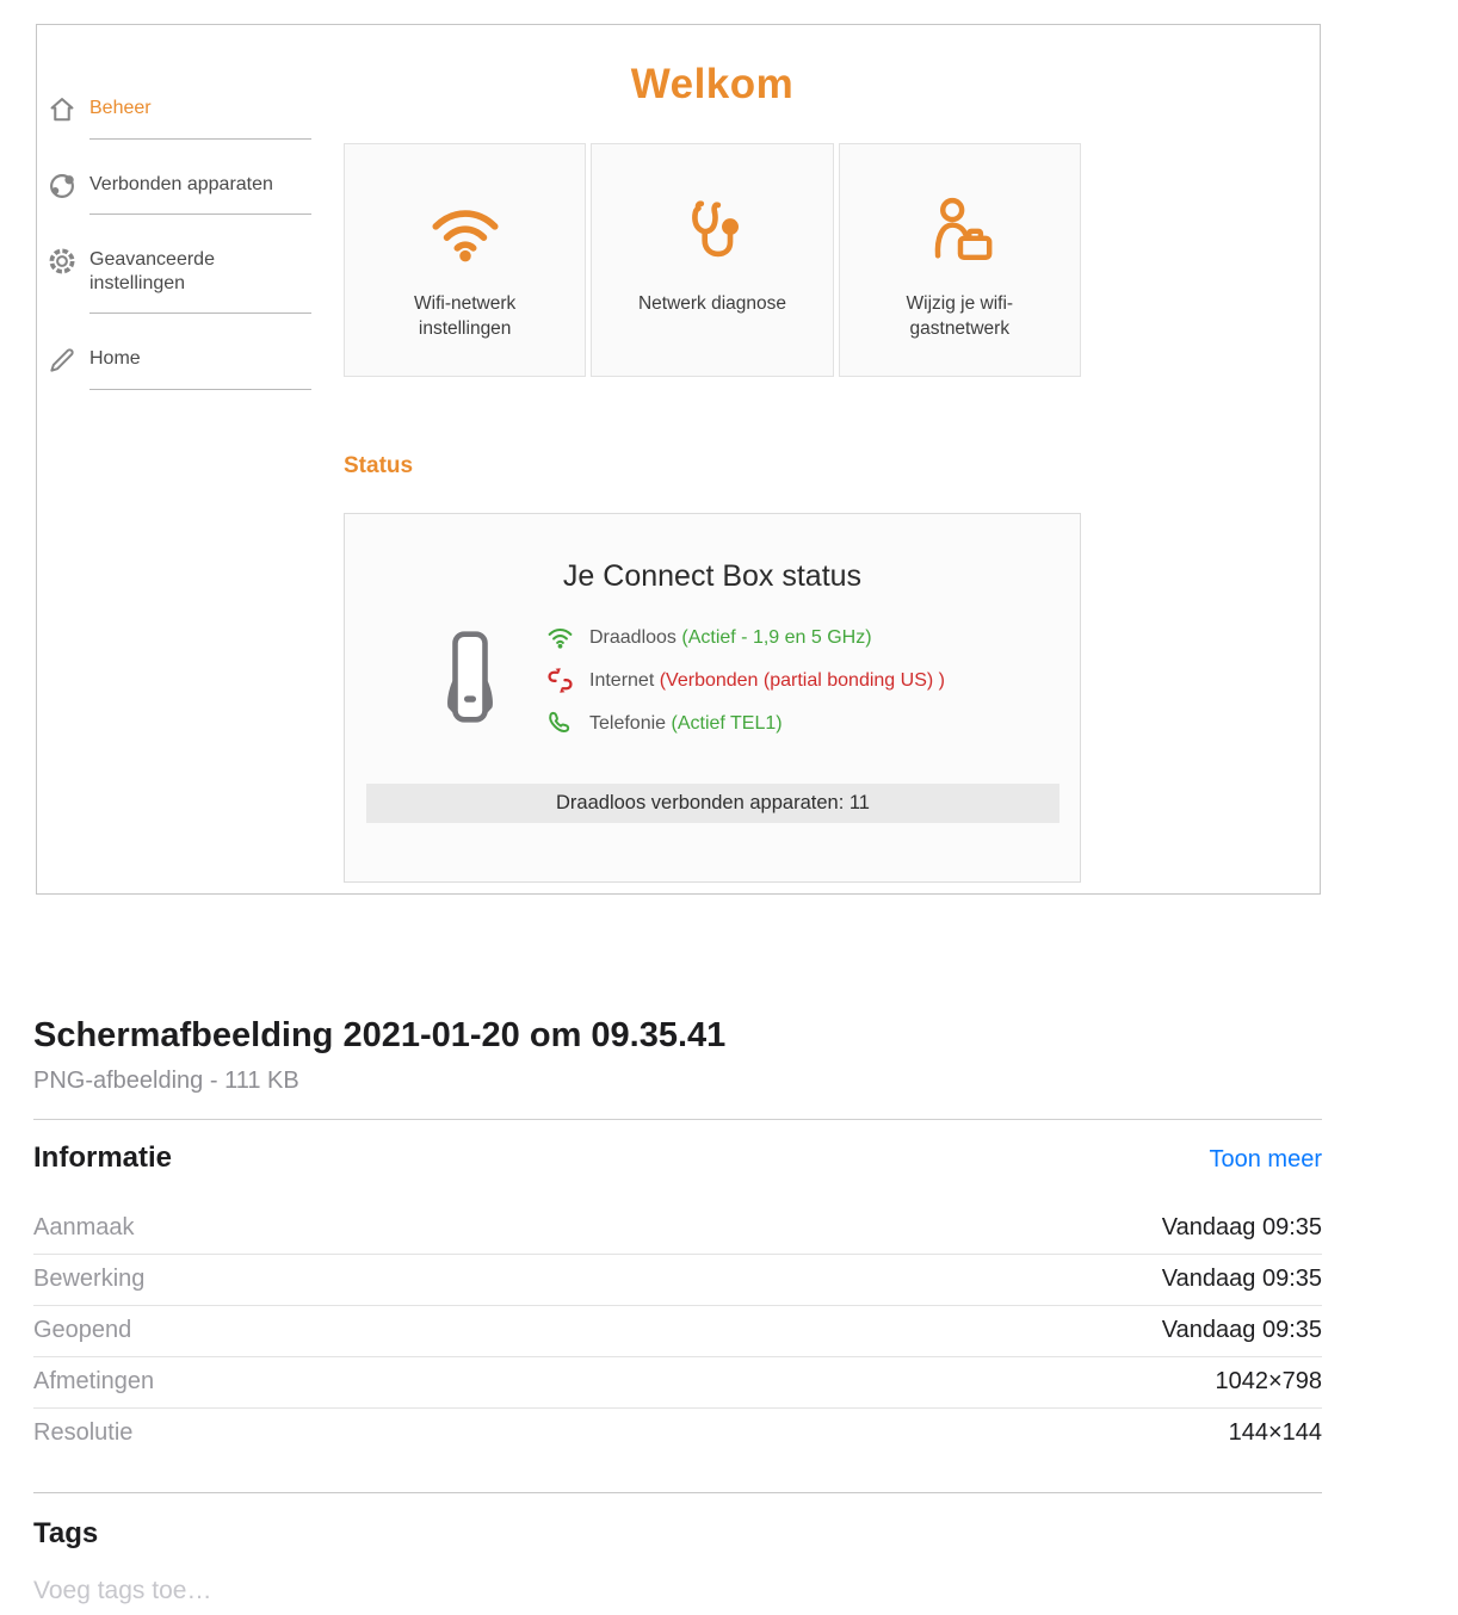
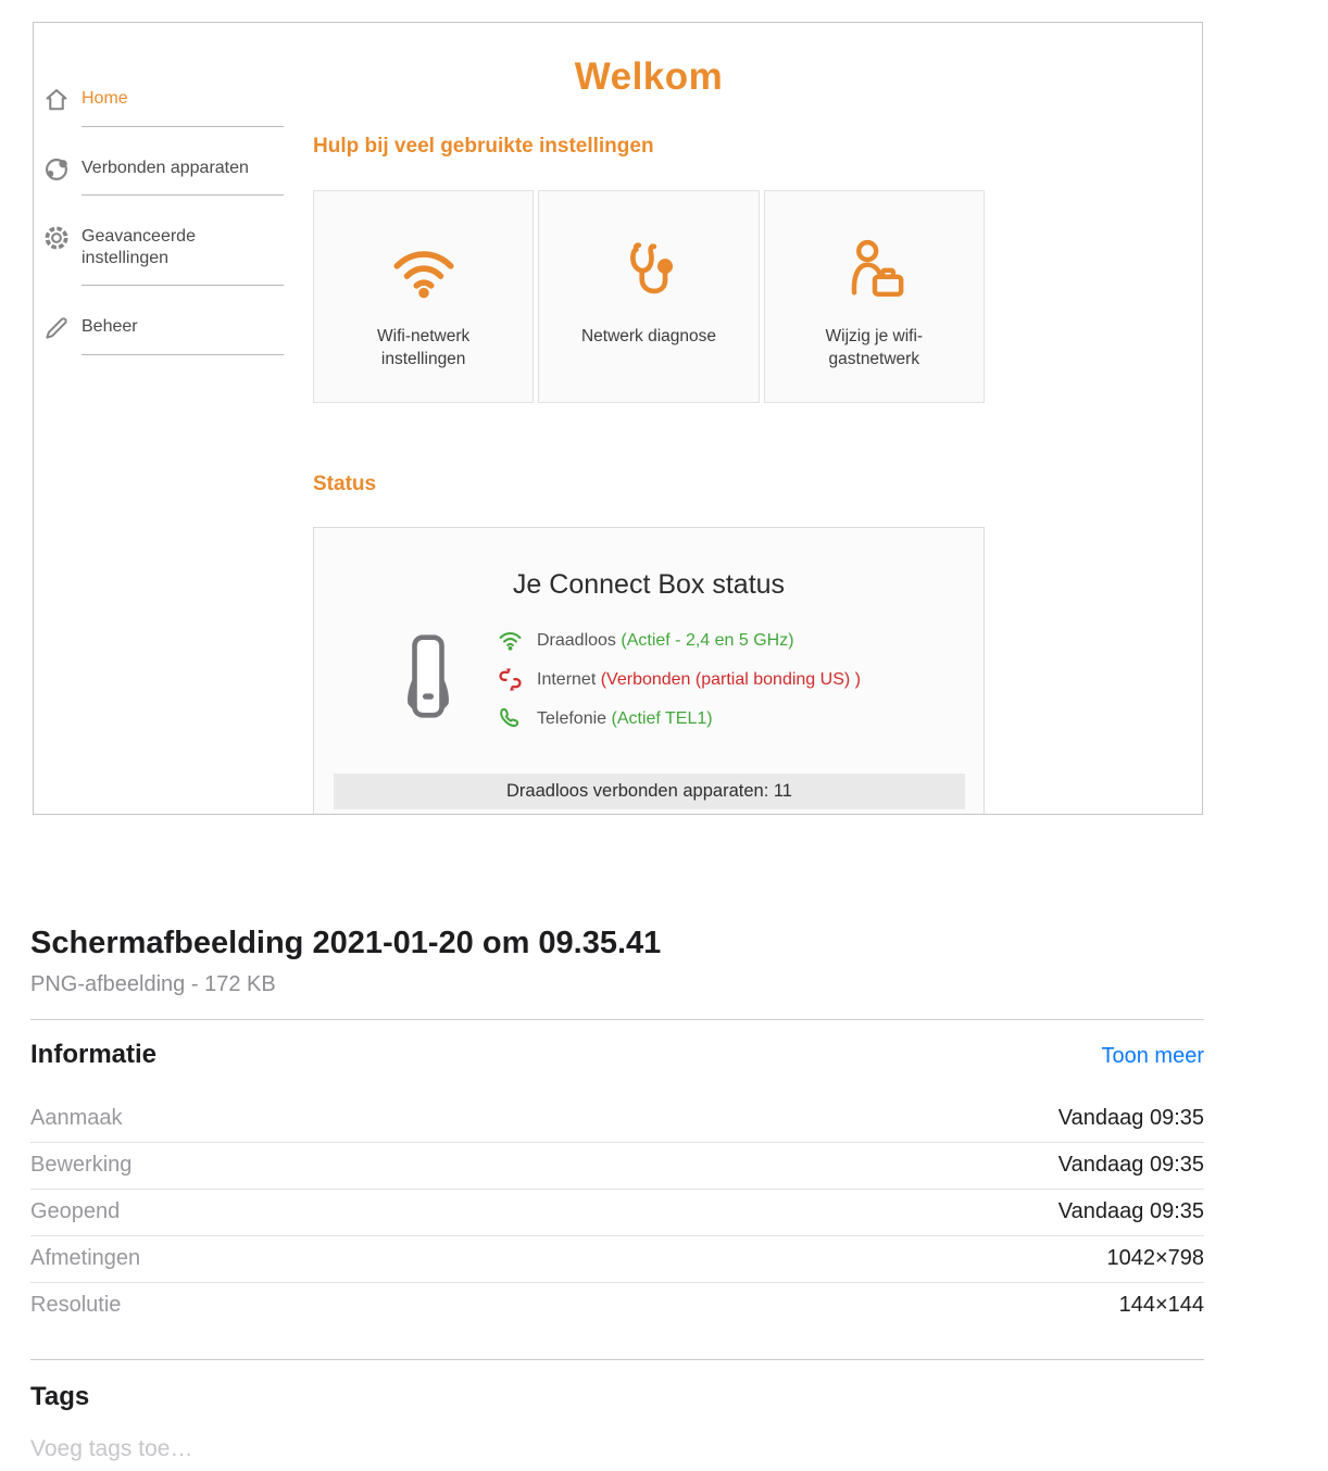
- Beheer
+ Home
  Verbonden apparaten
  Geavanceerde instellingen
- Home
+ Beheer
  Welkom
+ Hulp bij veel gebruikte instellingen
  Wifi-netwerk instellingen
  Netwerk diagnose
  Wijzig je wifi-gastnetwerk
  Status
  Je Connect Box status
- Draadloos (Actief - 1,9 en 5 GHz)
+ Draadloos (Actief - 2,4 en 5 GHz)
  Internet (Verbonden (partial bonding US) )
  Telefonie (Actief TEL1)
  Draadloos verbonden apparaten: 11
  Schermafbeelding 2021-01-20 om 09.35.41
- PNG-afbeelding - 111 KB
+ PNG-afbeelding - 172 KB
  Informatie
  Toon meer
  Aanmaak
  Vandaag 09:35
  Bewerking
  Vandaag 09:35
  Geopend
  Vandaag 09:35
  Afmetingen
  1042×798
  Resolutie
  144×144
  Tags
  Voeg tags toe…
